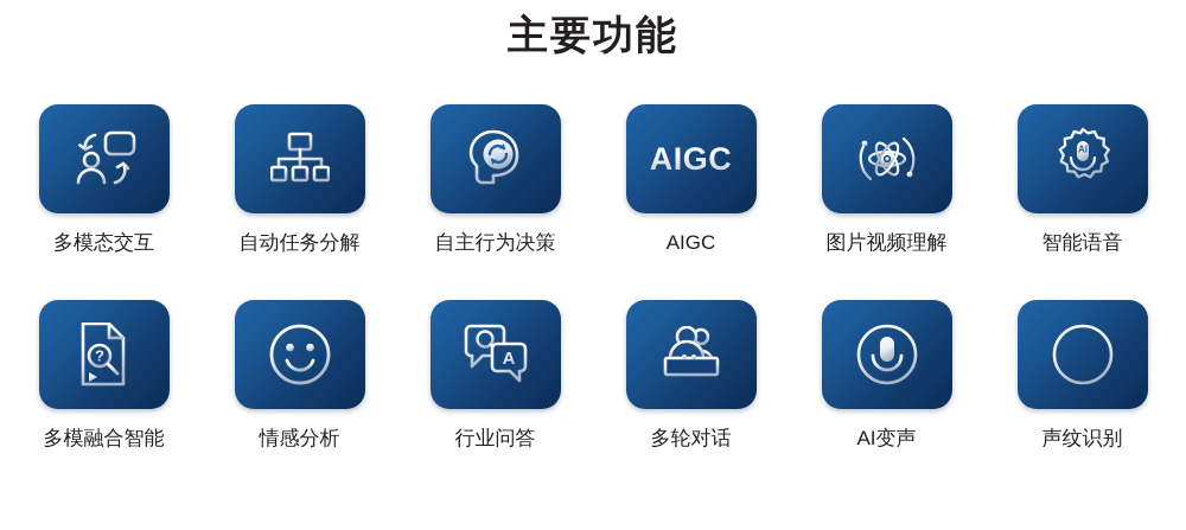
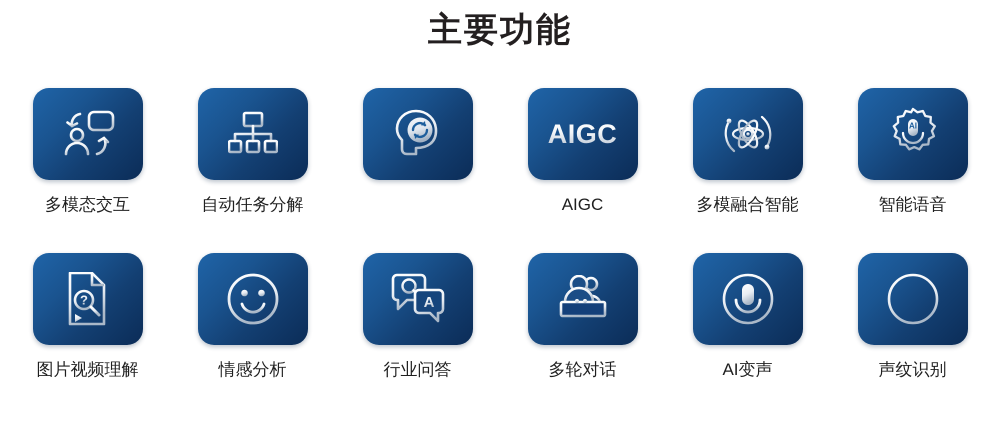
  主要功能
  多模态交互
  自动任务分解
- 自主行为决策
  AIGC
  AIGC
- 图片视频理解
+ 多模融合智能
  AI
  智能语音
  ?
- 多模融合智能
+ 图片视频理解
  情感分析
  A
  行业问答
  多轮对话
  AI变声
  声纹识别
